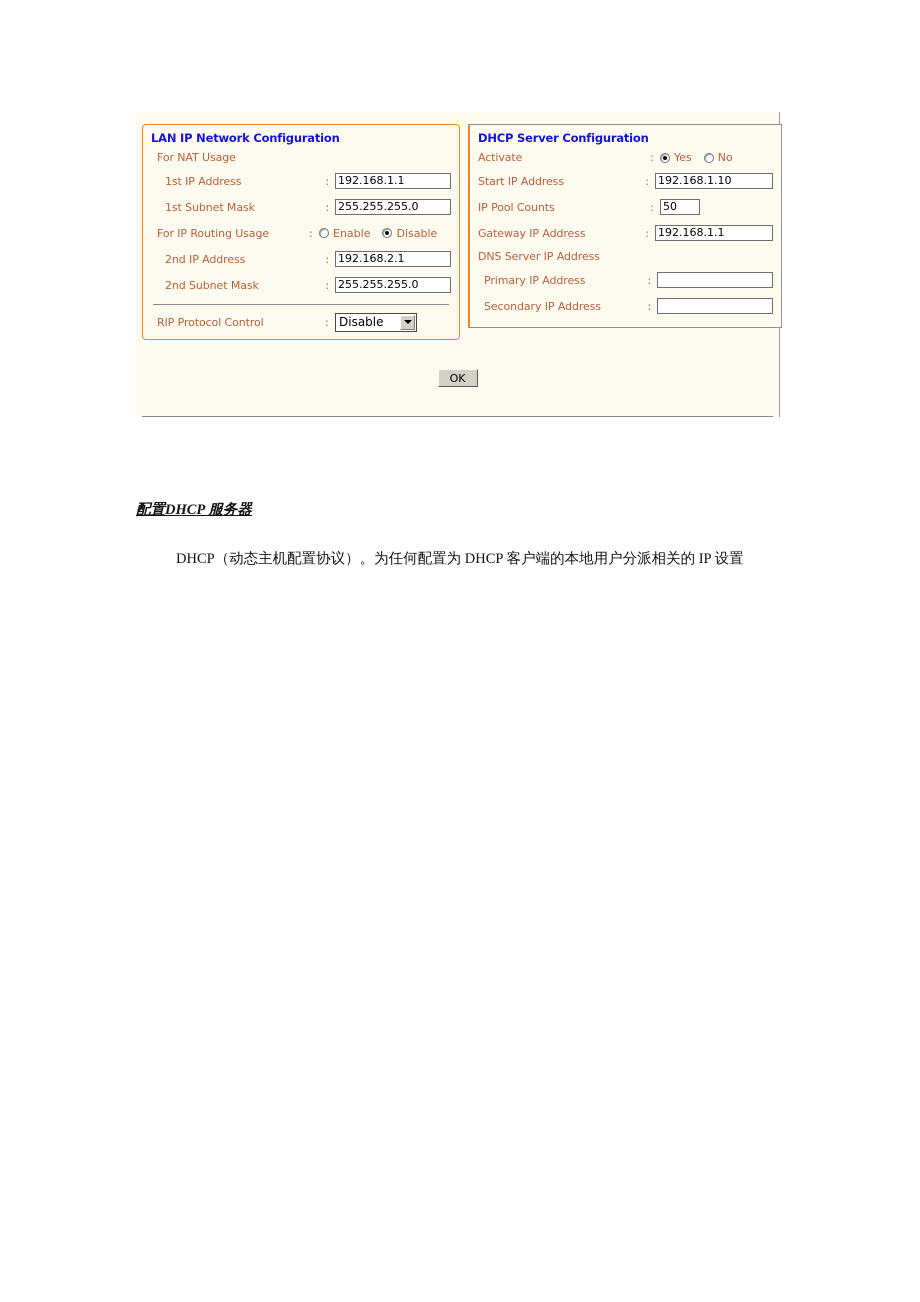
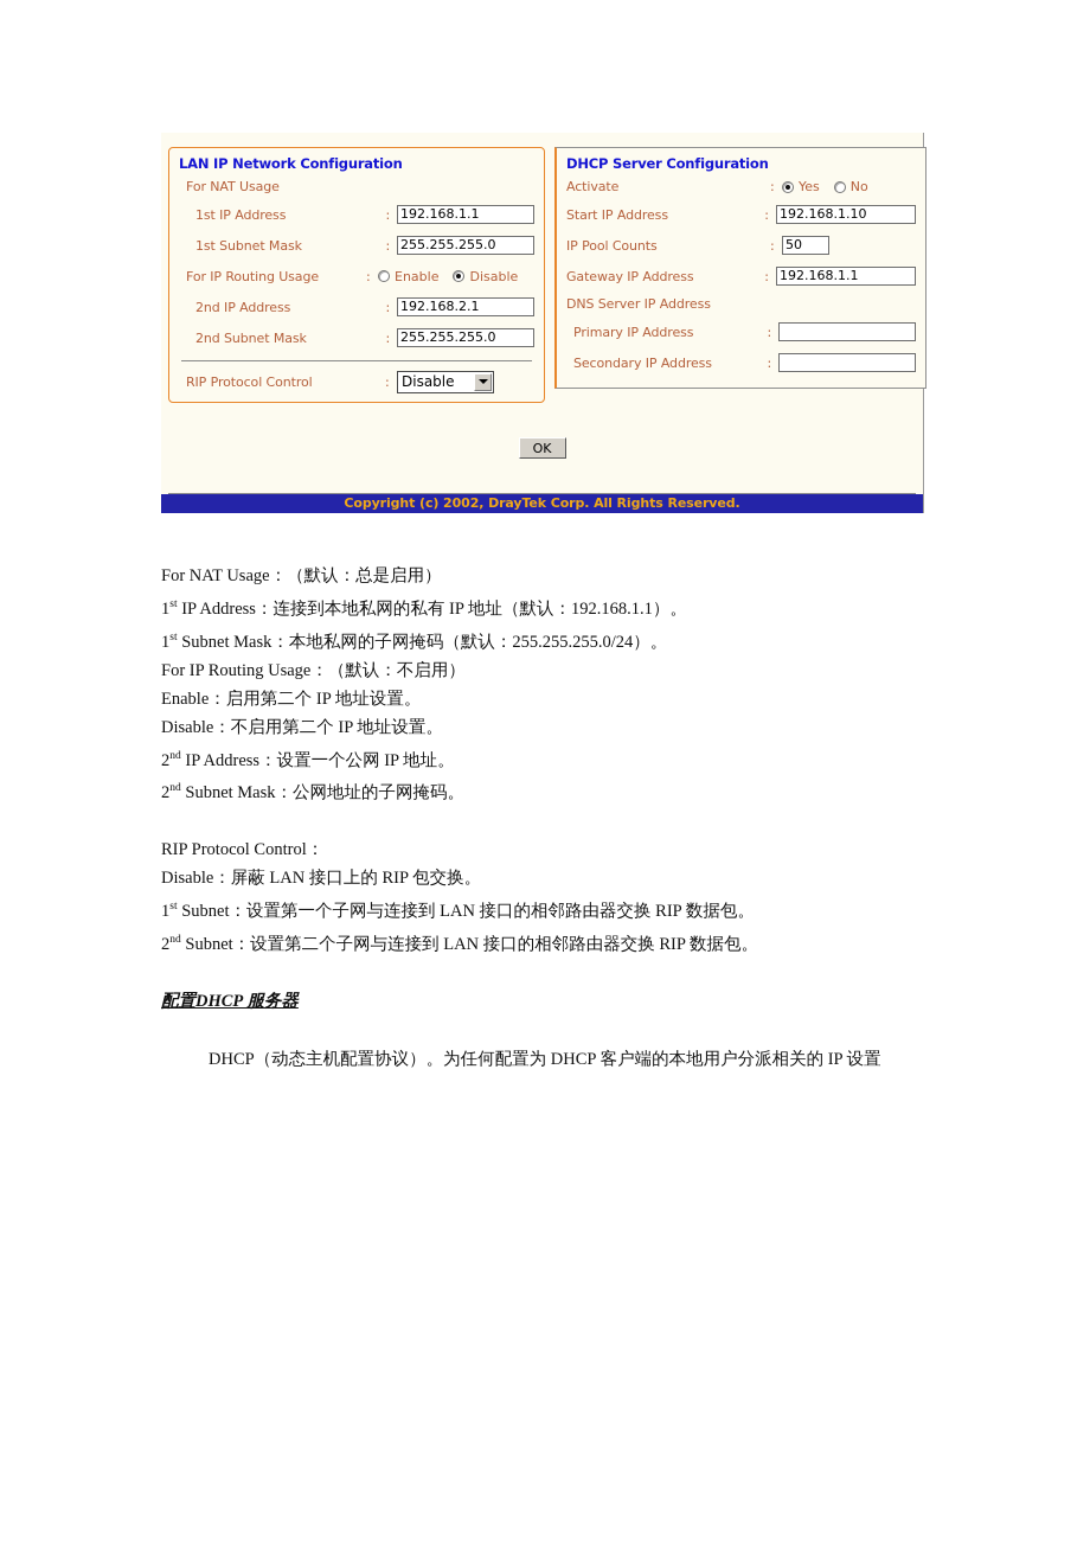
  LAN IP Network Configuration
  For NAT Usage
  1st IP Address
  :
  192.168.1.1
  1st Subnet Mask
  :
  255.255.255.0
  For IP Routing Usage
  :
  Enable
  Disable
  2nd IP Address
  :
  192.168.2.1
  2nd Subnet Mask
  :
  255.255.255.0
  RIP Protocol Control
  :
  Disable
  DHCP Server Configuration
  Activate
  :
  Yes
  No
  Start IP Address
  :
  192.168.1.10
  IP Pool Counts
  :
  50
  Gateway IP Address
  :
  192.168.1.1
  DNS Server IP Address
  Primary IP Address
  :
  Secondary IP Address
  :
  OK
+ Copyright (c) 2002, DrayTek Corp. All Rights Reserved.
+ For NAT Usage：（默认：总是启用）
+ 1st IP Address：连接到本地私网的私有 IP 地址（默认：192.168.1.1）。
+ 1st Subnet Mask：本地私网的子网掩码（默认：255.255.255.0/24）。
+ For IP Routing Usage：（默认：不启用）
+ Enable：启用第二个 IP 地址设置。
+ Disable：不启用第二个 IP 地址设置。
+ 2nd IP Address：设置一个公网 IP 地址。
+ 2nd Subnet Mask：公网地址的子网掩码。
+ RIP Protocol Control：
+ Disable：屏蔽 LAN 接口上的 RIP 包交换。
+ 1st Subnet：设置第一个子网与连接到 LAN 接口的相邻路由器交换 RIP 数据包。
+ 2nd Subnet：设置第二个子网与连接到 LAN 接口的相邻路由器交换 RIP 数据包。
  配置DHCP 服务器
  DHCP（动态主机配置协议）。为任何配置为 DHCP 客户端的本地用户分派相关的 IP 设置
